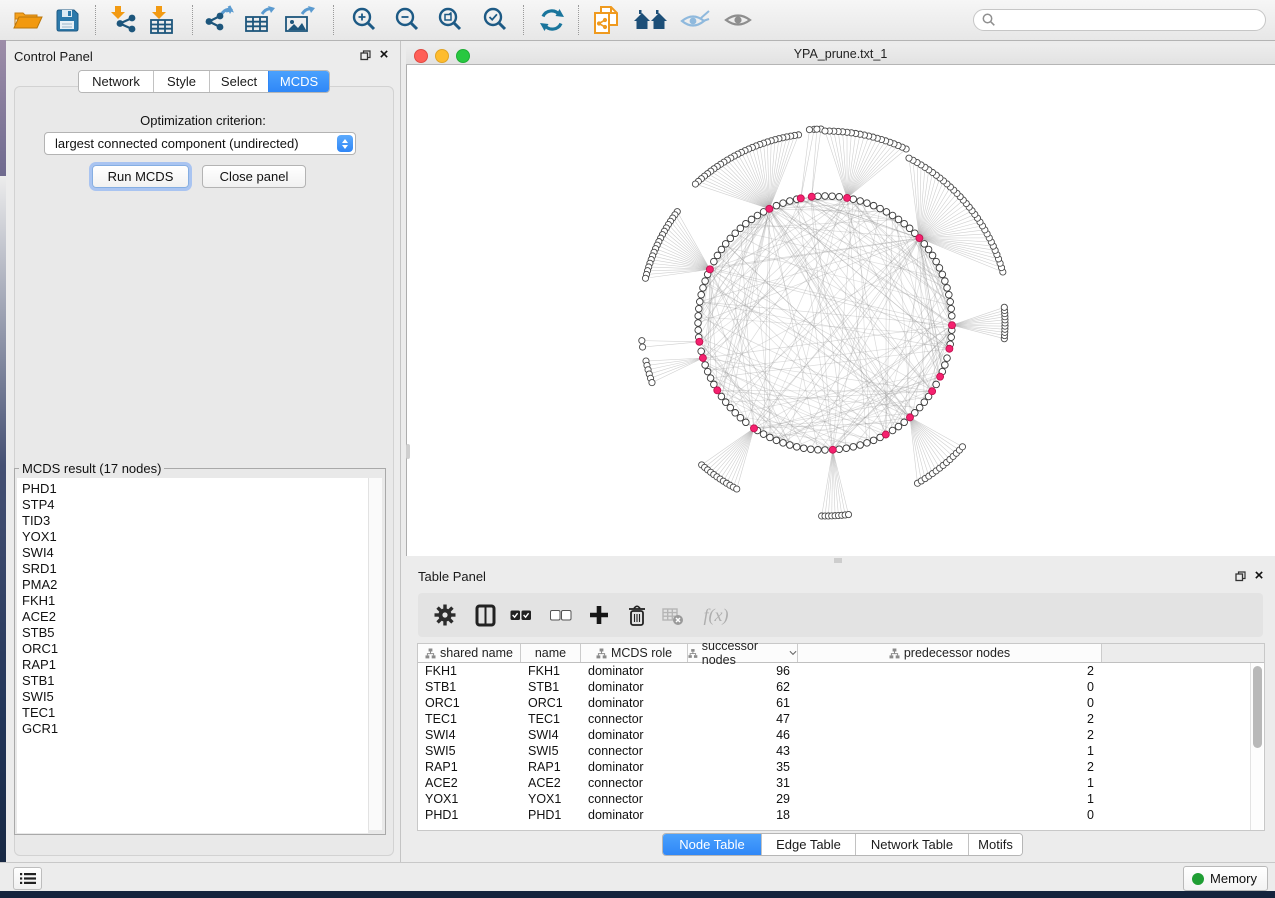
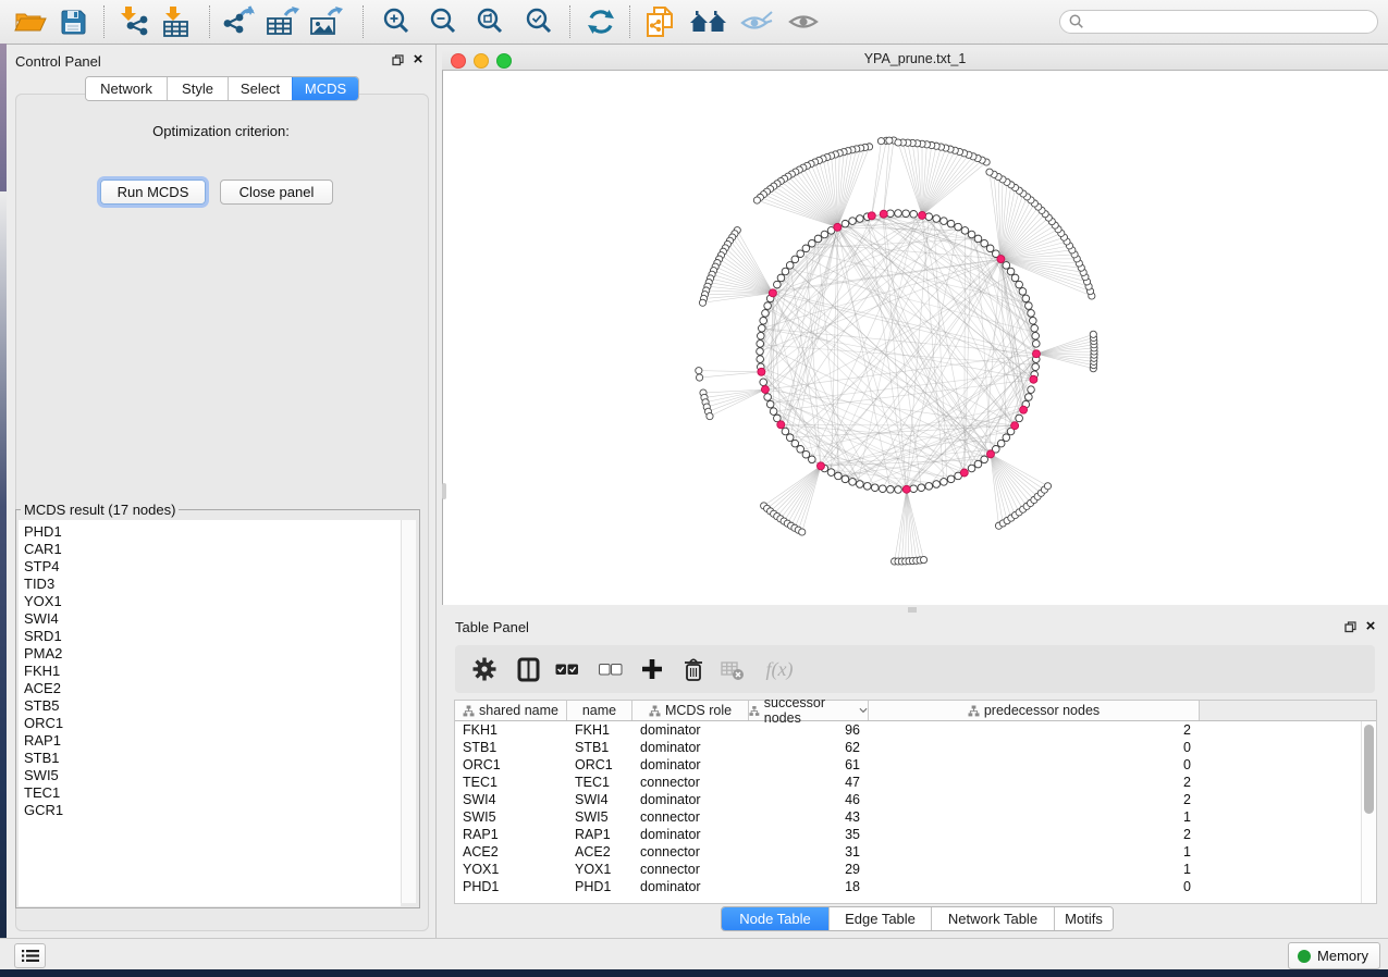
  Control Panel
  ×
  Network
  Style
  Select
  MCDS
  Optimization criterion:
- largest connected component (undirected)
  Run MCDS
  Close panel
  MCDS result (17 nodes)
  PHD1
+ CAR1
  STP4
  TID3
  YOX1
  SWI4
  SRD1
  PMA2
  FKH1
  ACE2
  STB5
  ORC1
  RAP1
  STB1
  SWI5
  TEC1
  GCR1
  YPA_prune.txt_1
  Table Panel
  ×
  f(x)
  shared name
  name
  MCDS role
  successor nodes
  predecessor nodes
  FKH1
  FKH1
  dominator
  96
  2
  STB1
  STB1
  dominator
  62
  0
  ORC1
  ORC1
  dominator
  61
  0
  TEC1
  TEC1
  connector
  47
  2
  SWI4
  SWI4
  dominator
  46
  2
  SWI5
  SWI5
  connector
  43
  1
  RAP1
  RAP1
  dominator
  35
  2
  ACE2
  ACE2
  connector
  31
  1
  YOX1
  YOX1
  connector
  29
  1
  PHD1
  PHD1
  dominator
  18
  0
  Node Table
  Edge Table
  Network Table
  Motifs
  Memory
